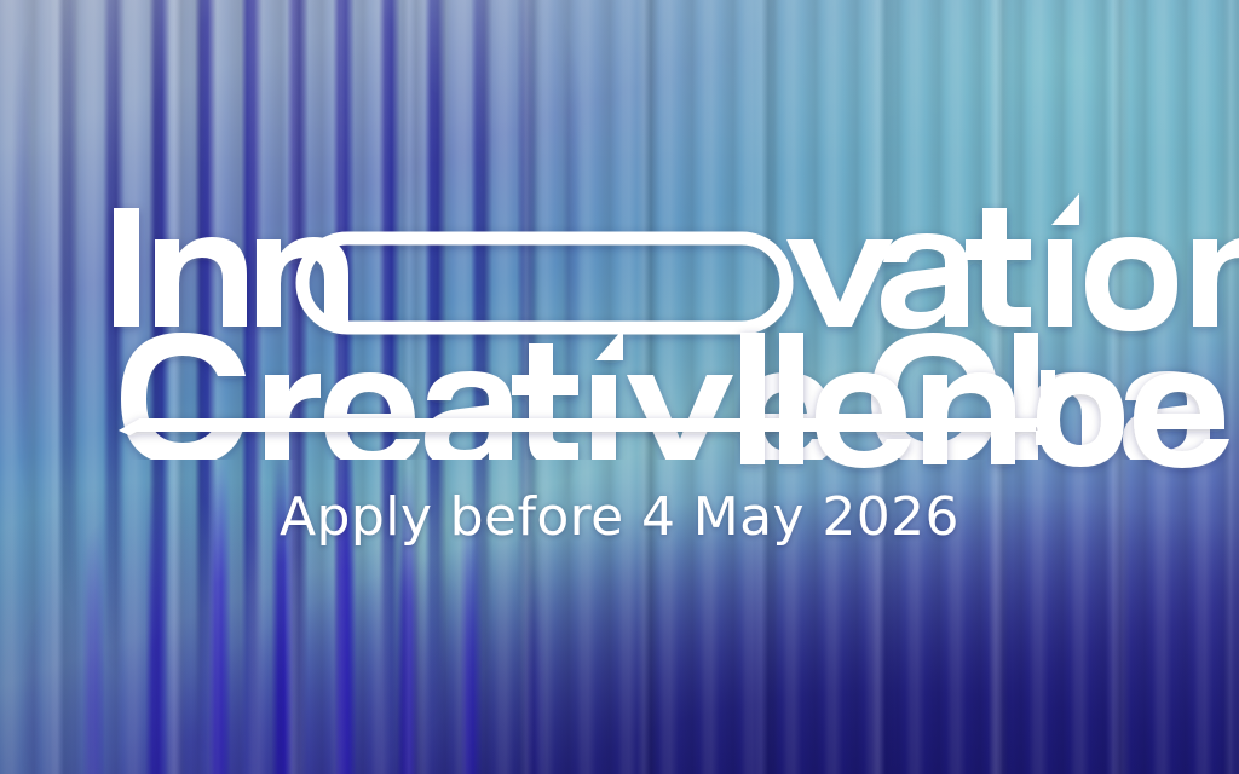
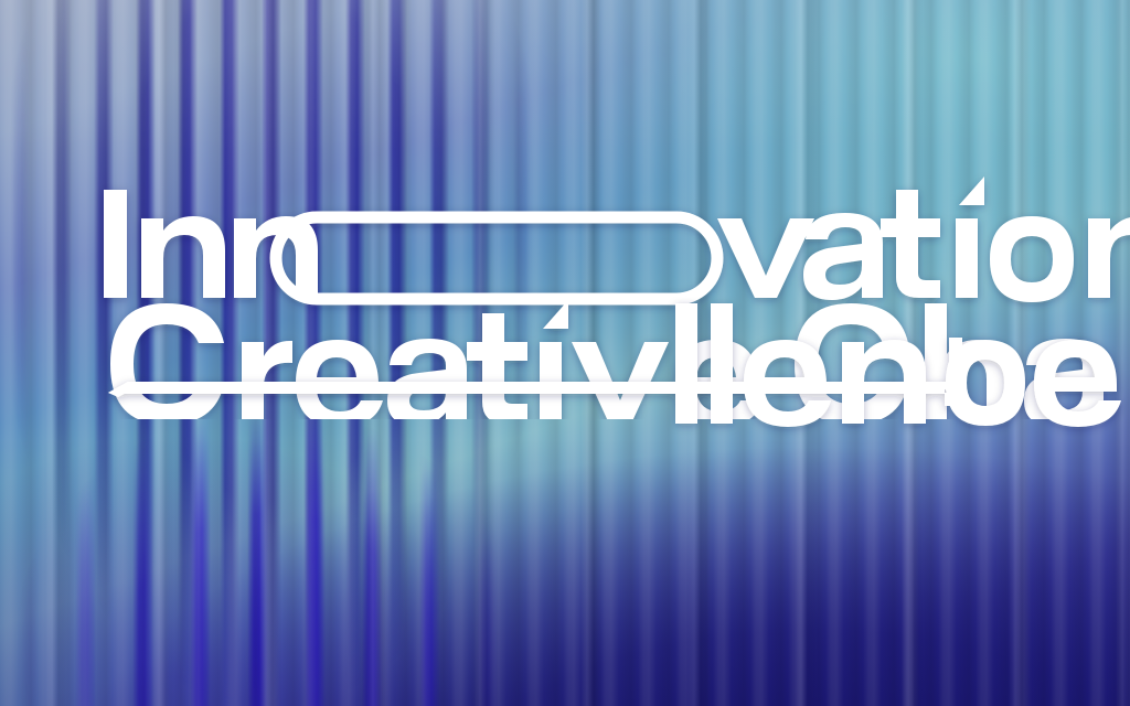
- Apply before 4 May 2026
